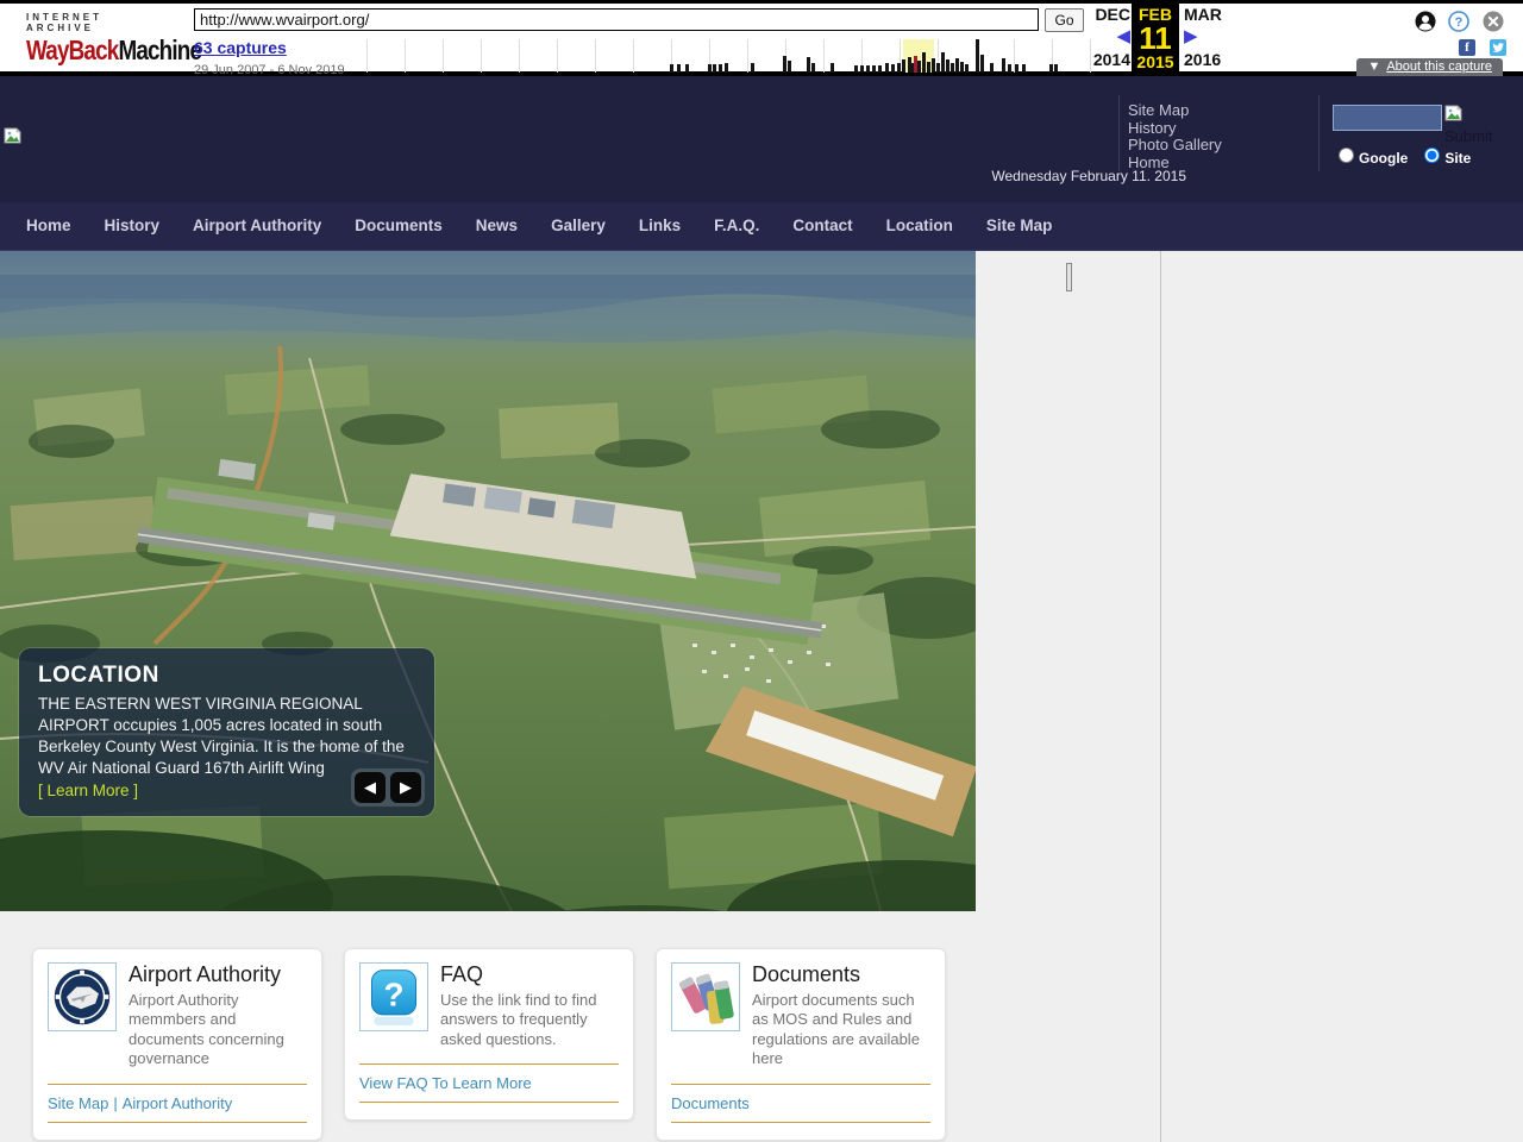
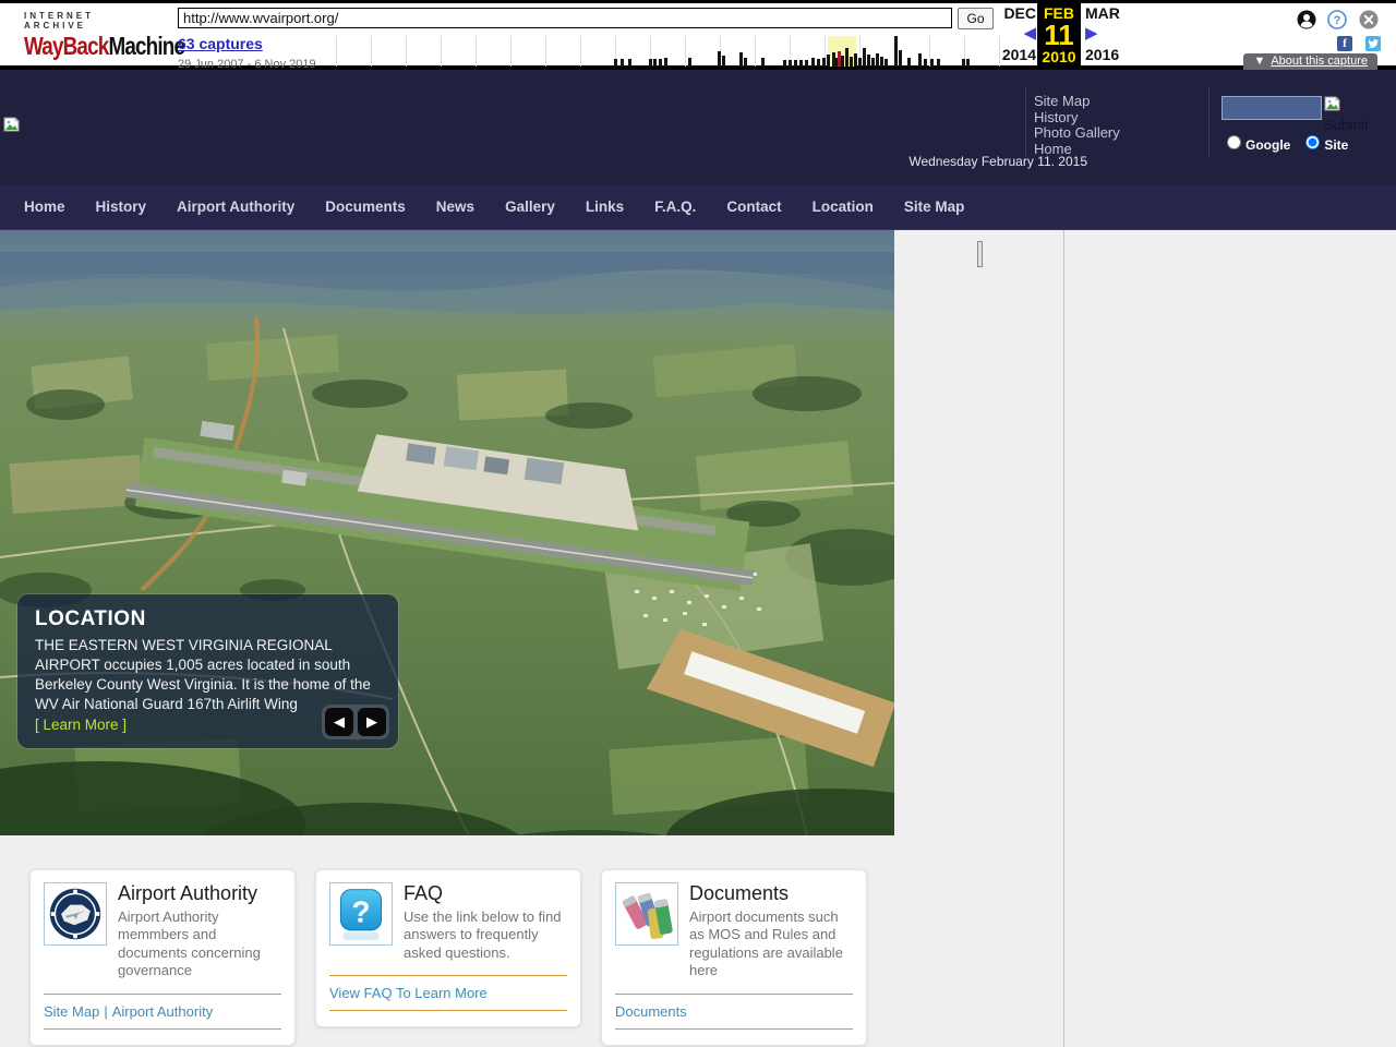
  INTERNET ARCHIVE
  WayBackMachine
  http://www.wvairport.org/
  Go
  63 captures
  29 Jun 2007 - 6 Nov 2019
  DEC
  ◀
  2014
  FEB
  11
- 2015
+ 2010
  MAR
  ▶
  2016
  ?
  f
  ▼ About this capture
  Site Map
  History
  Photo Gallery
  Home
  Wednesday February 11. 2015
  Google
  Site
  Home
  History
  Airport Authority
  Documents
  News
  Gallery
  Links
  F.A.Q.
  Contact
  Location
  Site Map
  LOCATION
  THE EASTERN WEST VIRGINIA REGIONAL AIRPORT occupies 1,005 acres located in south Berkeley County West Virginia. It is the home of the WV Air National Guard 167th Airlift Wing
  [ Learn More ]
  ◀
  ▶
  Airport Authority
  Airport Authority memmbers and documents concerning governance
  Site Map | Airport Authority
  ?
  FAQ
- Use the link find to find answers to frequently asked questions.
+ Use the link below to find answers to frequently asked questions.
  View FAQ To Learn More
  Documents
  Airport documents such as MOS and Rules and regulations are available here
  Documents
